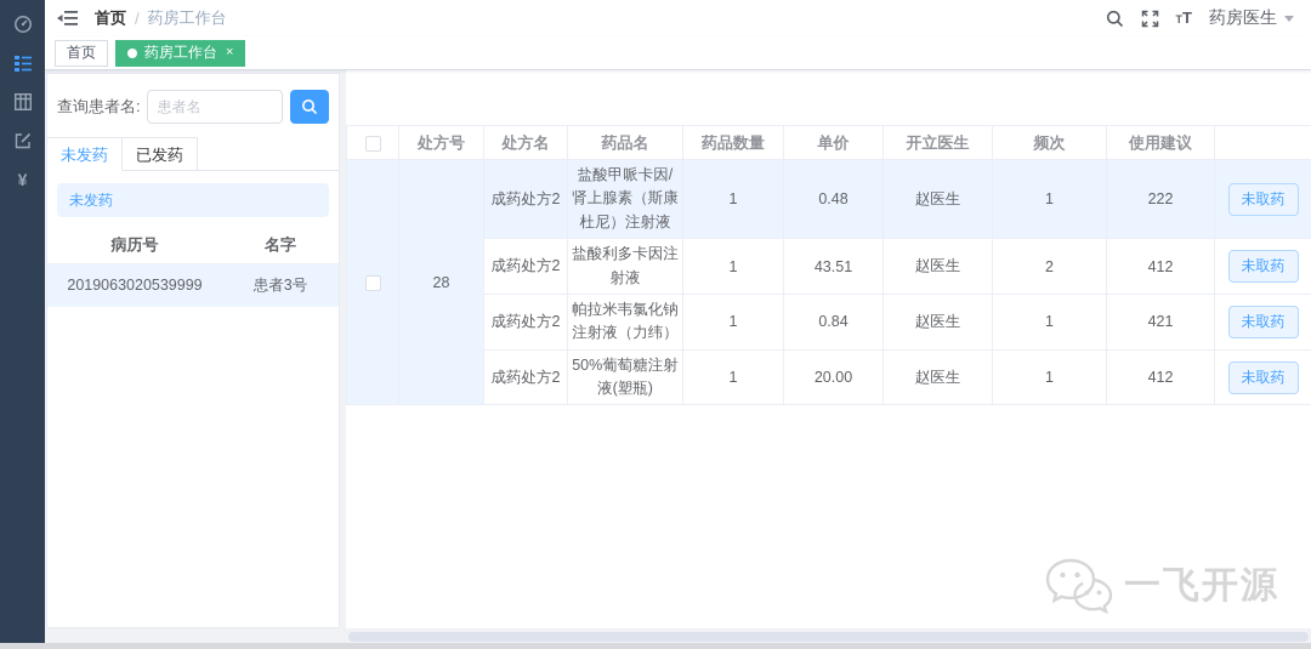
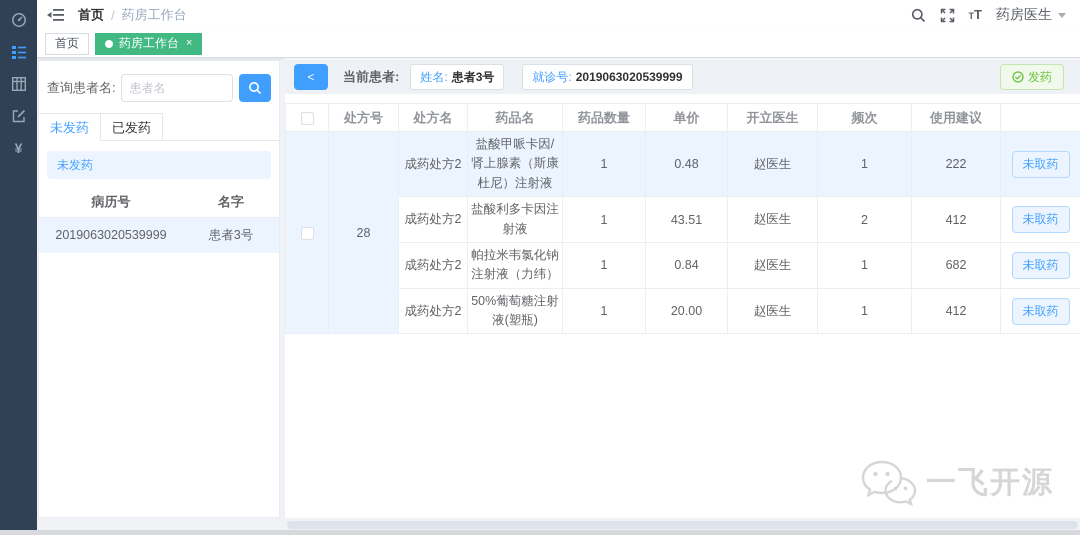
  ¥
  首页
  /
  药房工作台
  TT
  药房医生
  首页
  药房工作台
  ×
  查询患者名:
  患者名
  未发药
  已发药
  未发药
  病历号	名字
  2019063020539999	患者3号
+ <
+ 当前患者:
+ 姓名:
+ 患者3号
+ 就诊号:
+ 2019063020539999
+ 发药
  	处方号	处方名	药品名	药品数量	单价	开立医生	频次	使用建议
  	28	成药处方2	盐酸甲哌卡因/肾上腺素（斯康杜尼）注射液	1	0.48	赵医生	1	222	未取药
  成药处方2	盐酸利多卡因注射液	1	43.51	赵医生	2	412	未取药
- 成药处方2	帕拉米韦氯化钠注射液（力纬）	1	0.84	赵医生	1	421	未取药
+ 成药处方2	帕拉米韦氯化钠注射液（力纬）	1	0.84	赵医生	1	682	未取药
  成药处方2	50%葡萄糖注射液(塑瓶)	1	20.00	赵医生	1	412	未取药
  一飞开源
